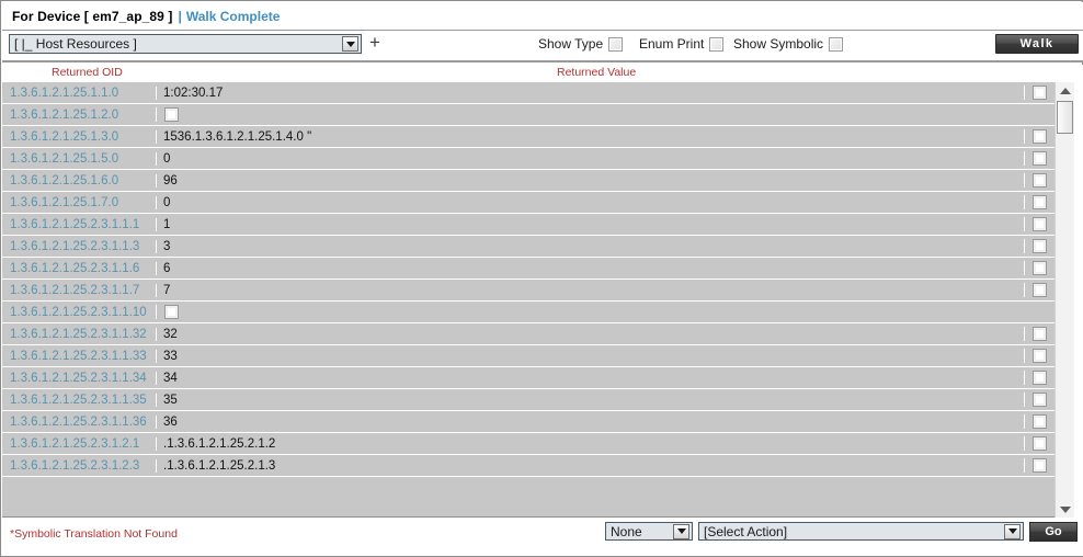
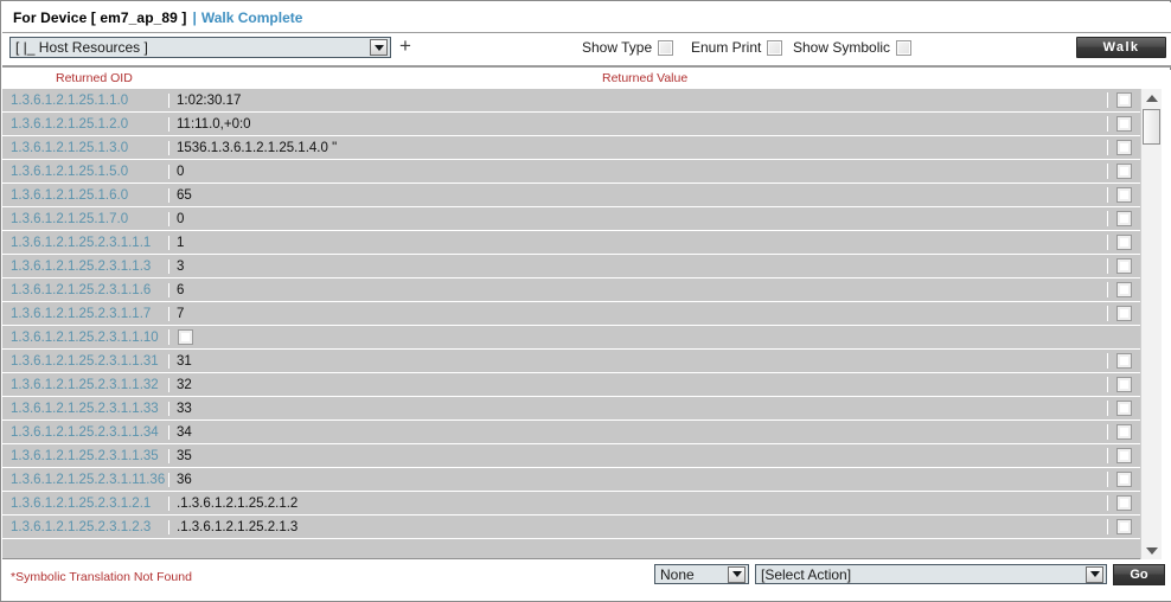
  For Device [ em7_ap_89 ]
  |
  Walk Complete
  [ |_ Host Resources ]
  +
  Show Type
  Enum Print
  Show Symbolic
  Walk
  Returned OID
  Returned Value
  1.3.6.1.2.1.25.1.1.0
  1:02:30.17
  1.3.6.1.2.1.25.1.2.0
+ 11:11.0,+0:0
  1.3.6.1.2.1.25.1.3.0
  1536.1.3.6.1.2.1.25.1.4.0 "
  1.3.6.1.2.1.25.1.5.0
  0
  1.3.6.1.2.1.25.1.6.0
- 96
+ 65
  1.3.6.1.2.1.25.1.7.0
  0
  1.3.6.1.2.1.25.2.3.1.1.1
  1
  1.3.6.1.2.1.25.2.3.1.1.3
  3
  1.3.6.1.2.1.25.2.3.1.1.6
  6
  1.3.6.1.2.1.25.2.3.1.1.7
  7
  1.3.6.1.2.1.25.2.3.1.1.10
+ 1.3.6.1.2.1.25.2.3.1.1.31
+ 31
  1.3.6.1.2.1.25.2.3.1.1.32
  32
  1.3.6.1.2.1.25.2.3.1.1.33
  33
  1.3.6.1.2.1.25.2.3.1.1.34
  34
  1.3.6.1.2.1.25.2.3.1.1.35
  35
- 1.3.6.1.2.1.25.2.3.1.1.36
+ 1.3.6.1.2.1.25.2.3.1.11.36
  36
  1.3.6.1.2.1.25.2.3.1.2.1
  .1.3.6.1.2.1.25.2.1.2
  1.3.6.1.2.1.25.2.3.1.2.3
  .1.3.6.1.2.1.25.2.1.3
  *Symbolic Translation Not Found
  None
  [Select Action]
  Go
